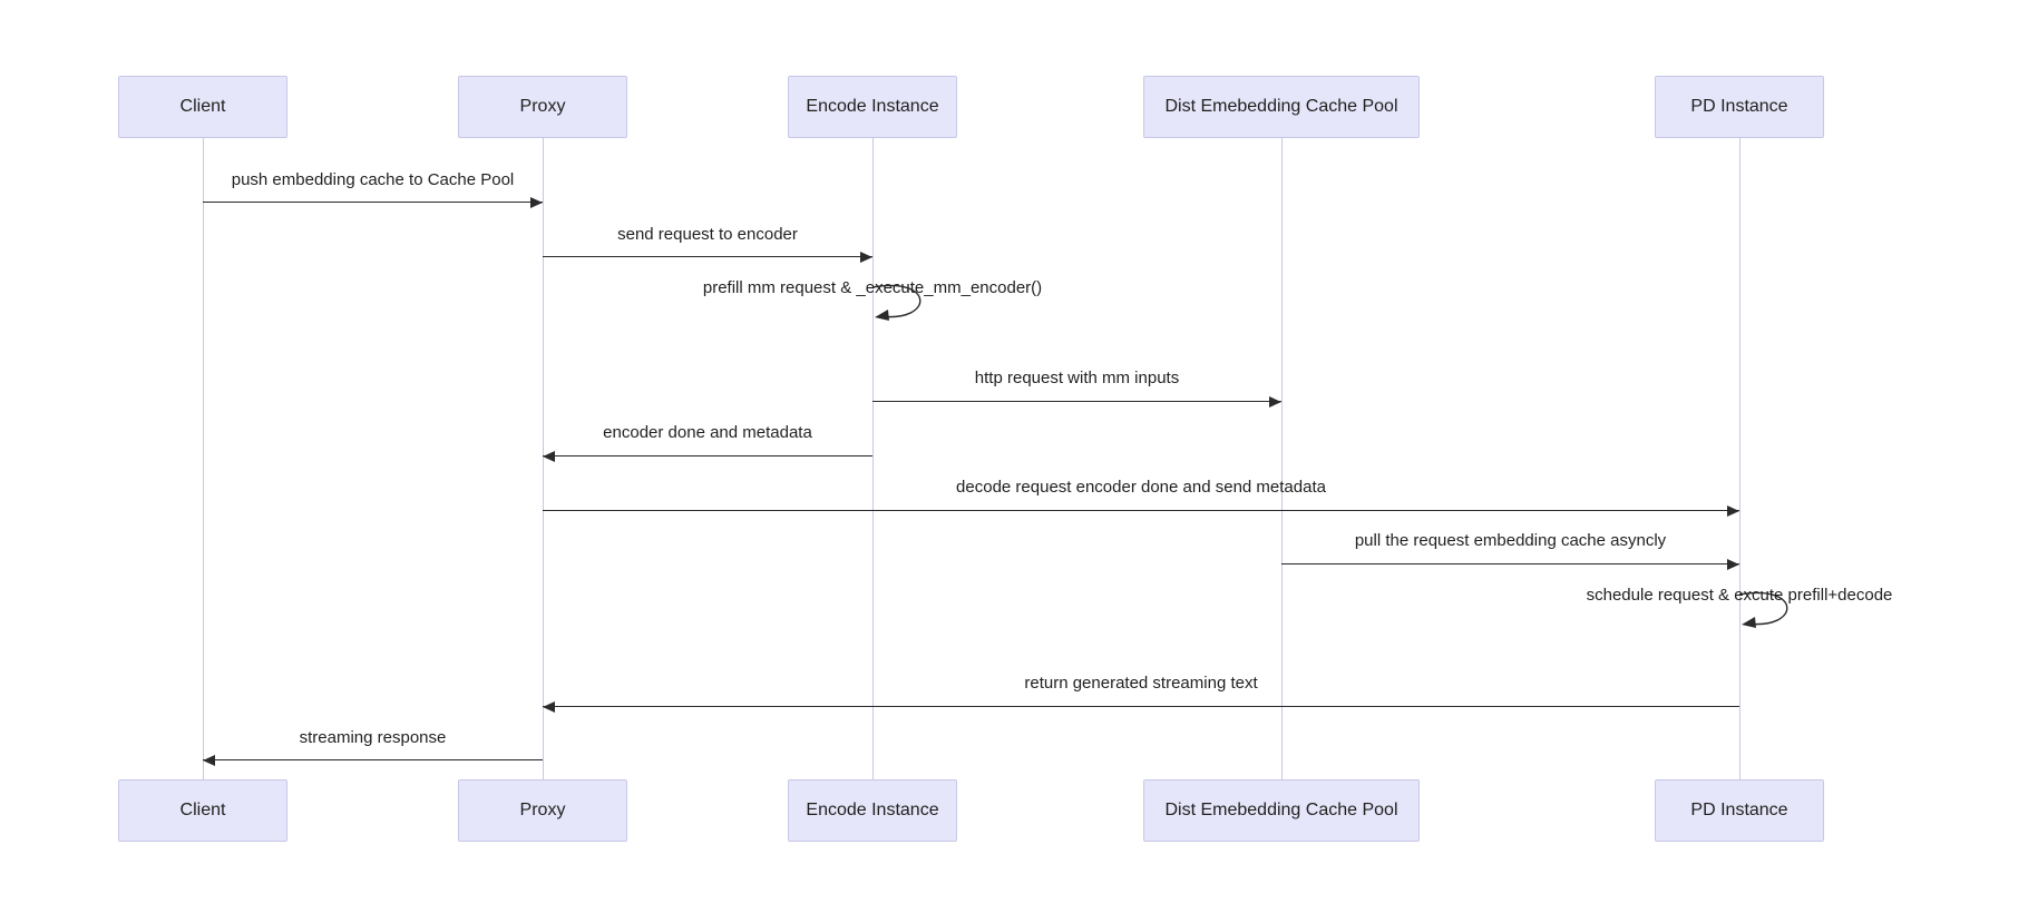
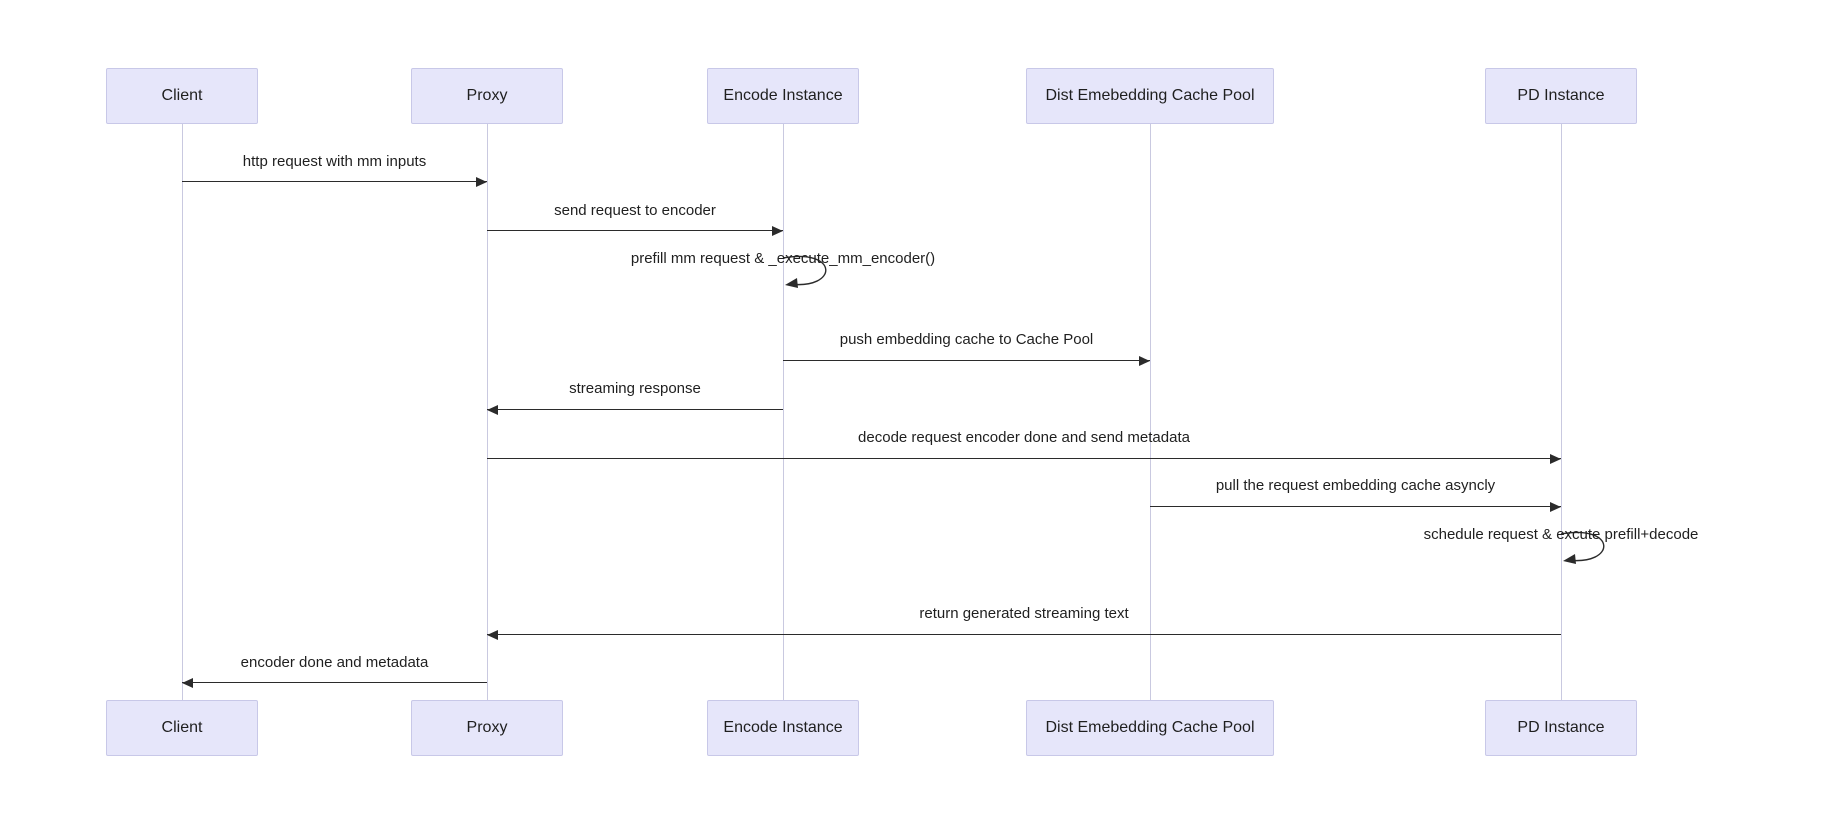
  Client
  Client
  Proxy
  Proxy
  Encode Instance
  Encode Instance
  Dist Emebedding Cache Pool
  Dist Emebedding Cache Pool
  PD Instance
  PD Instance
- push embedding cache to Cache Pool
+ http request with mm inputs
  send request to encoder
  prefill mm request & _execute_mm_encoder()
- http request with mm inputs
+ push embedding cache to Cache Pool
- encoder done and metadata
+ streaming response
  decode request encoder done and send metadata
  pull the request embedding cache asyncly
  schedule request & excute prefill+decode
  return generated streaming text
- streaming response
+ encoder done and metadata
